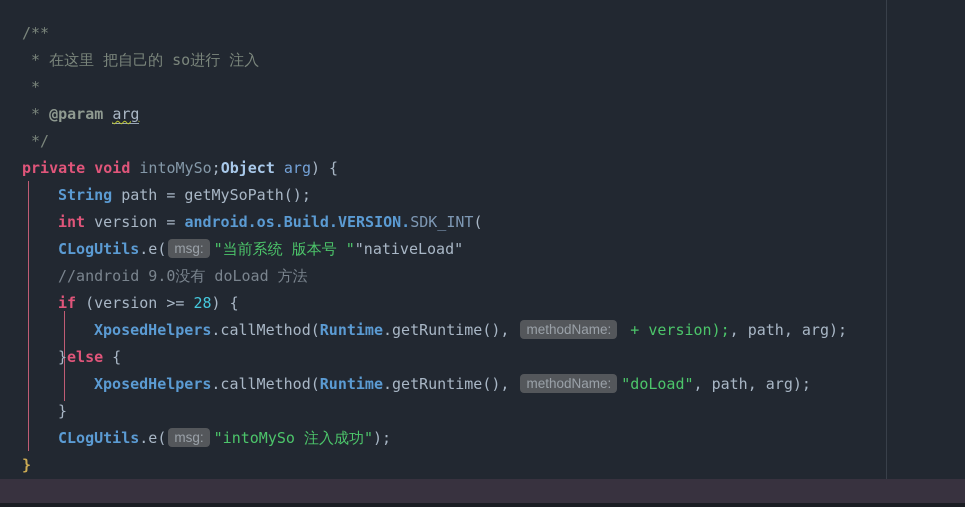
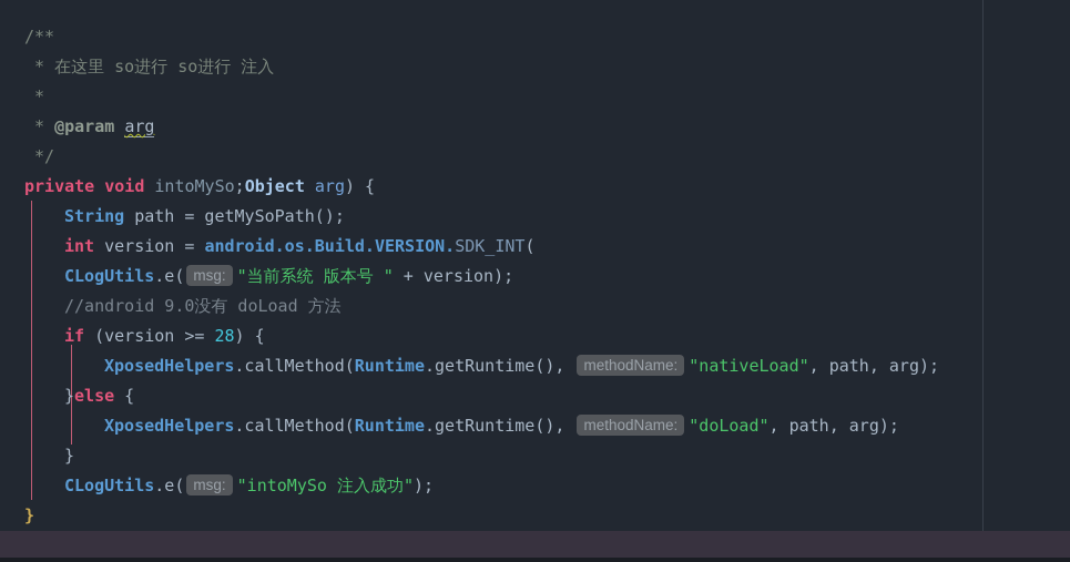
  /**
- * 在这里 把自己的 so进行 注入
+ * 在这里 so进行 so进行 注入
  *
  * @param arg
  */
  private void intoMySo;Object arg) {
  String path = getMySoPath();
  int version = android.os.Build.VERSION.SDK_INT(
- CLogUtils.e( msg: "当前系统 版本号 ""nativeLoad"
+ CLogUtils.e( msg: "当前系统 版本号 " + version);
  //android 9.0没有 doLoad 方法
  if (version >= 28) {
- XposedHelpers.callMethod(Runtime.getRuntime(), methodName: + version);, path, arg);
+ XposedHelpers.callMethod(Runtime.getRuntime(), methodName: "nativeLoad", path, arg);
  }else {
  XposedHelpers.callMethod(Runtime.getRuntime(), methodName: "doLoad", path, arg);
  }
  CLogUtils.e( msg: "intoMySo 注入成功");
  }
